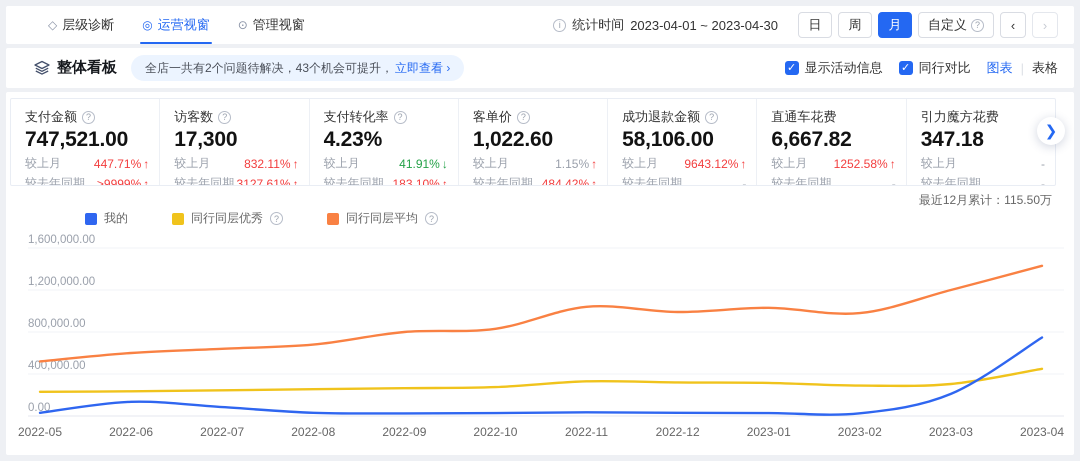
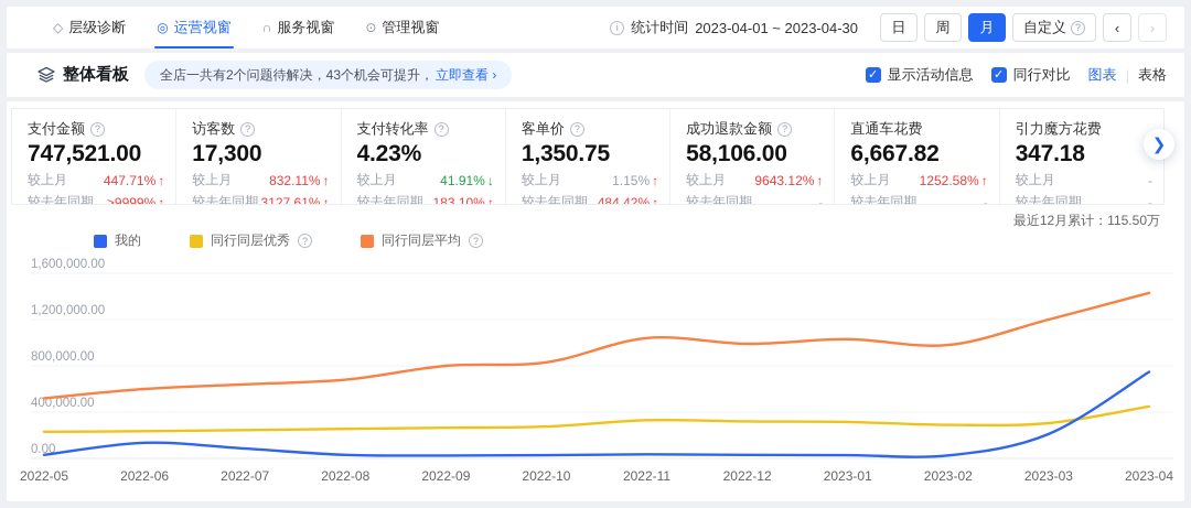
  ◇
  层级诊断
  ◎
  运营视窗
+ ∩
+ 服务视窗
  ⊙
  管理视窗
  i
  统计时间
  2023-04-01 ~ 2023-04-30
  日
  周
  月
  自定义
  ?
  ‹
  ›
  整体看板
  全店一共有2个问题待解决，43个机会可提升，
  立即查看 ›
  ✓
  显示活动信息
  ✓
  同行对比
  图表
  |
  表格
  支付金额
  ?
  747,521.00
  较上月
  447.71%
  ↑
  较去年同期
  >9999%
  ↑
  访客数
  ?
  17,300
  较上月
  832.11%
  ↑
  较去年同期
  3127.61%
  ↑
  支付转化率
  ?
  4.23%
  较上月
  41.91%
  ↓
  较去年同期
  183.10%
  ↑
  客单价
  ?
- 1,022.60
+ 1,350.75
  较上月
  1.15%
  ↑
  较去年同期
  484.42%
  ↑
  成功退款金额
  ?
  58,106.00
  较上月
  9643.12%
  ↑
  较去年同期
  -
  直通车花费
  6,667.82
  较上月
  1252.58%
  ↑
  较去年同期
  -
  引力魔方花费
  347.18
  较上月
  -
  较去年同期
  -
  ❯
  最近12月累计：115.50万
  我的
  同行同层优秀
  ?
  同行同层平均
  ?
  0.00
  400,000.00
  800,000.00
  1,200,000.00
  1,600,000.00
  2022-05
  2022-06
  2022-07
  2022-08
  2022-09
  2022-10
  2022-11
  2022-12
  2023-01
  2023-02
  2023-03
  2023-04
